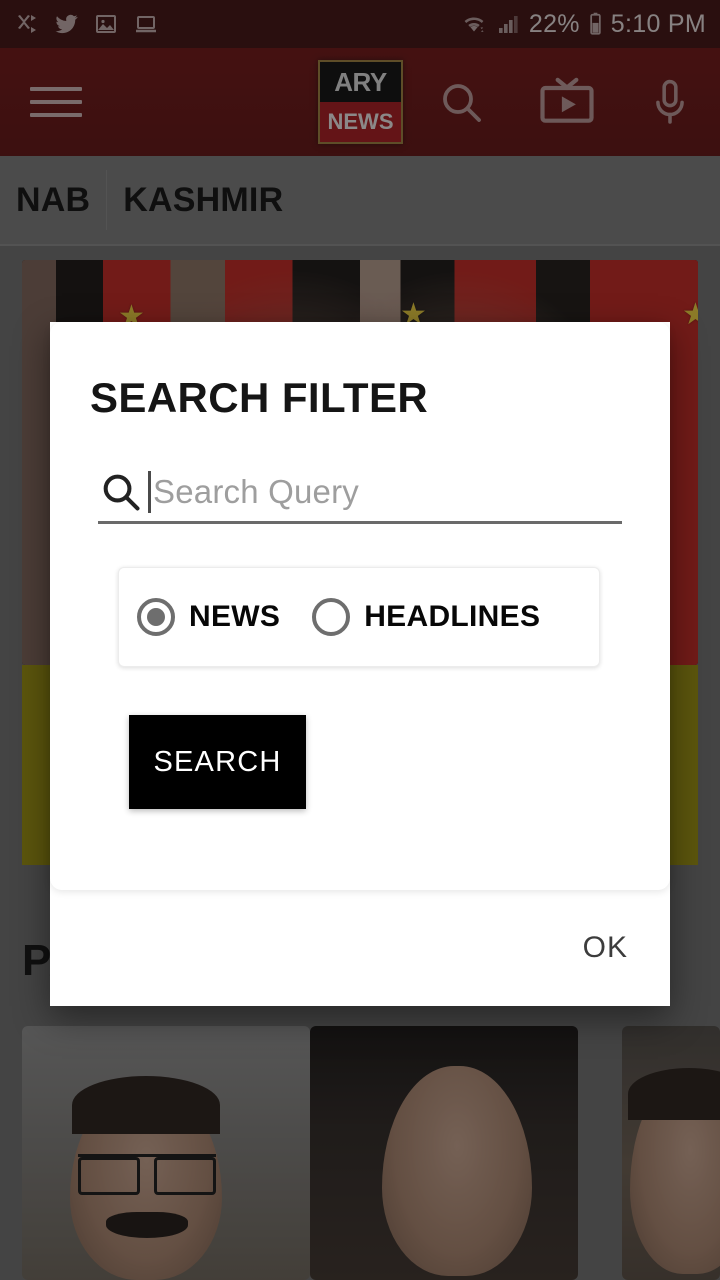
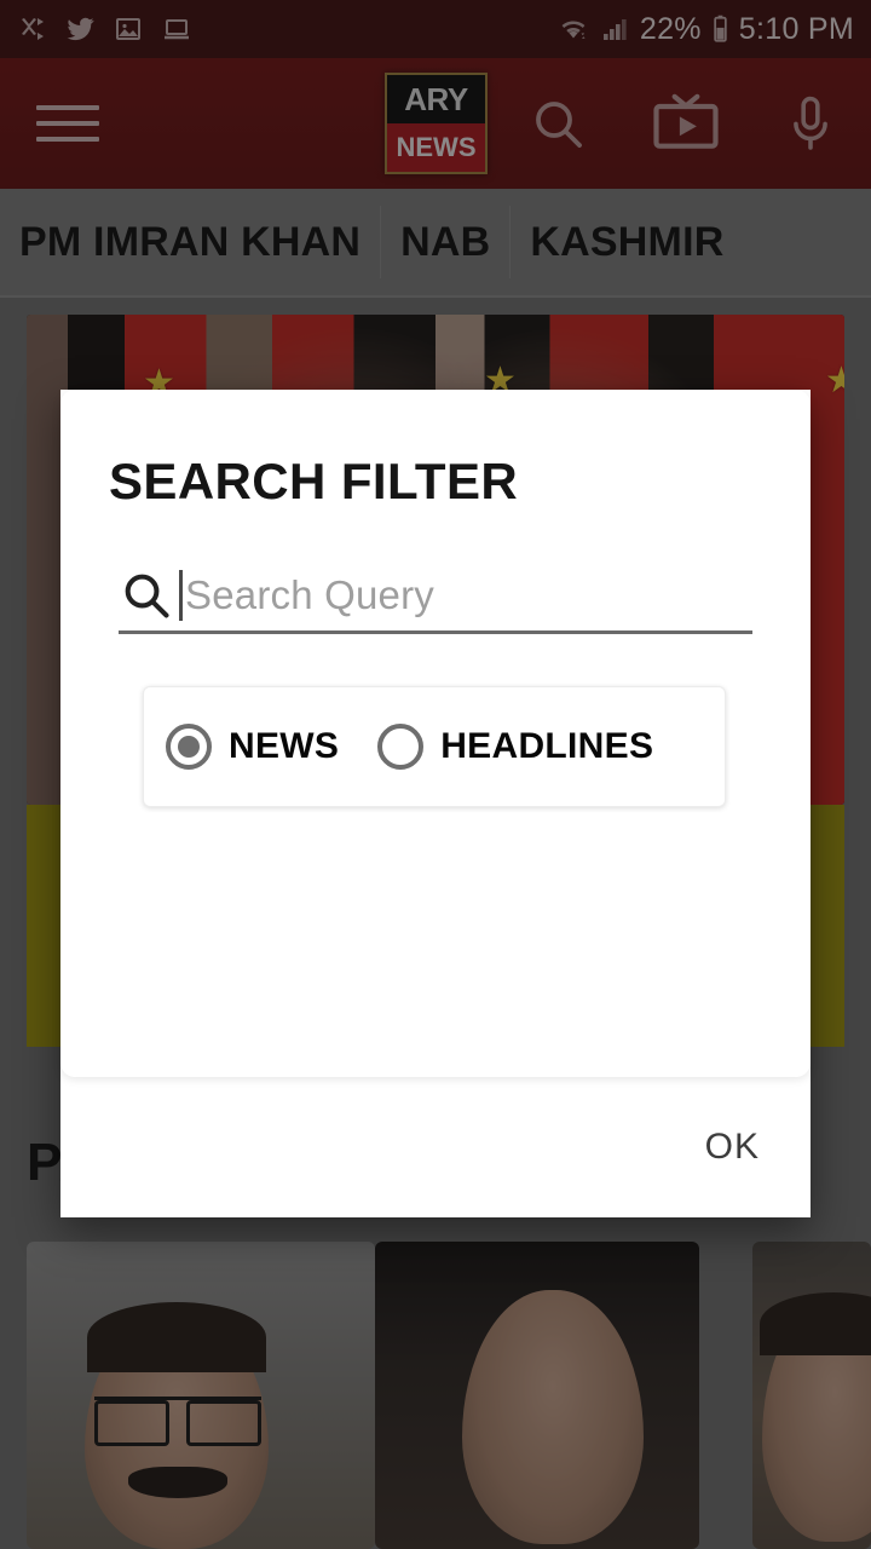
  22%
  5:10 PM
  ARY
  NEWS
+ PM IMRAN KHAN
  NAB
  KASHMIR
  ★
  ★
  ★
  SEARCH FILTER
  Search Query
  NEWS
  HEADLINES
- SEARCH
  OK
